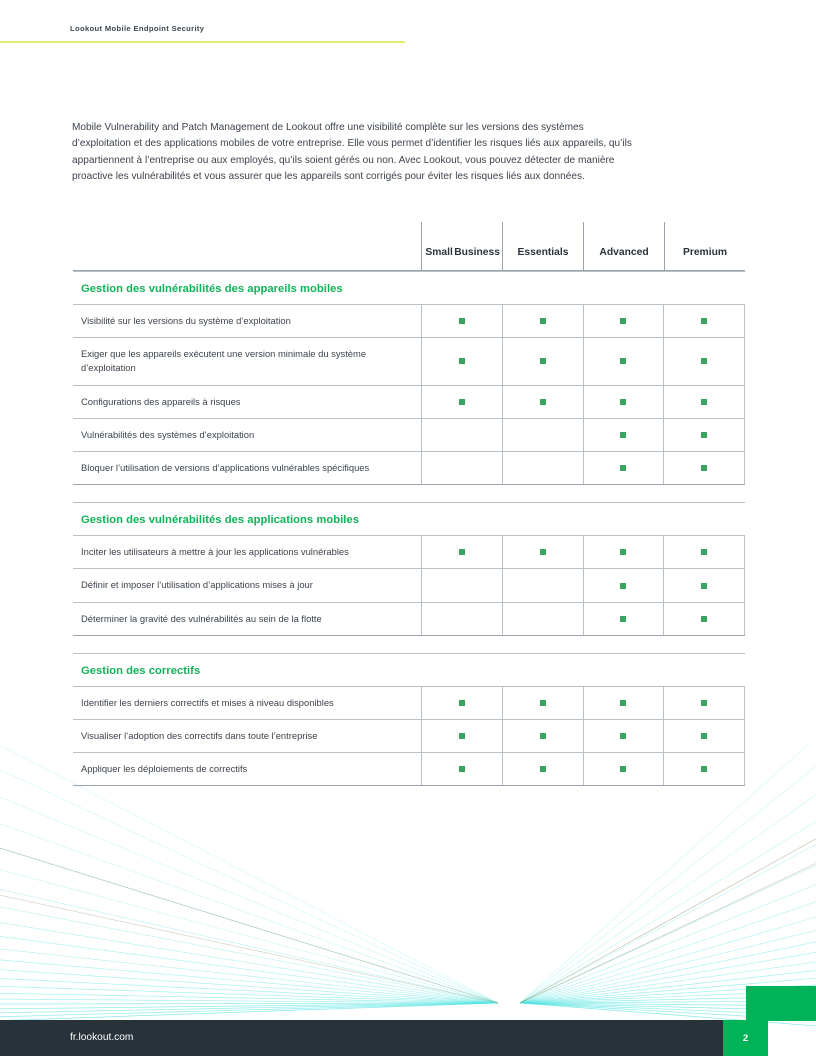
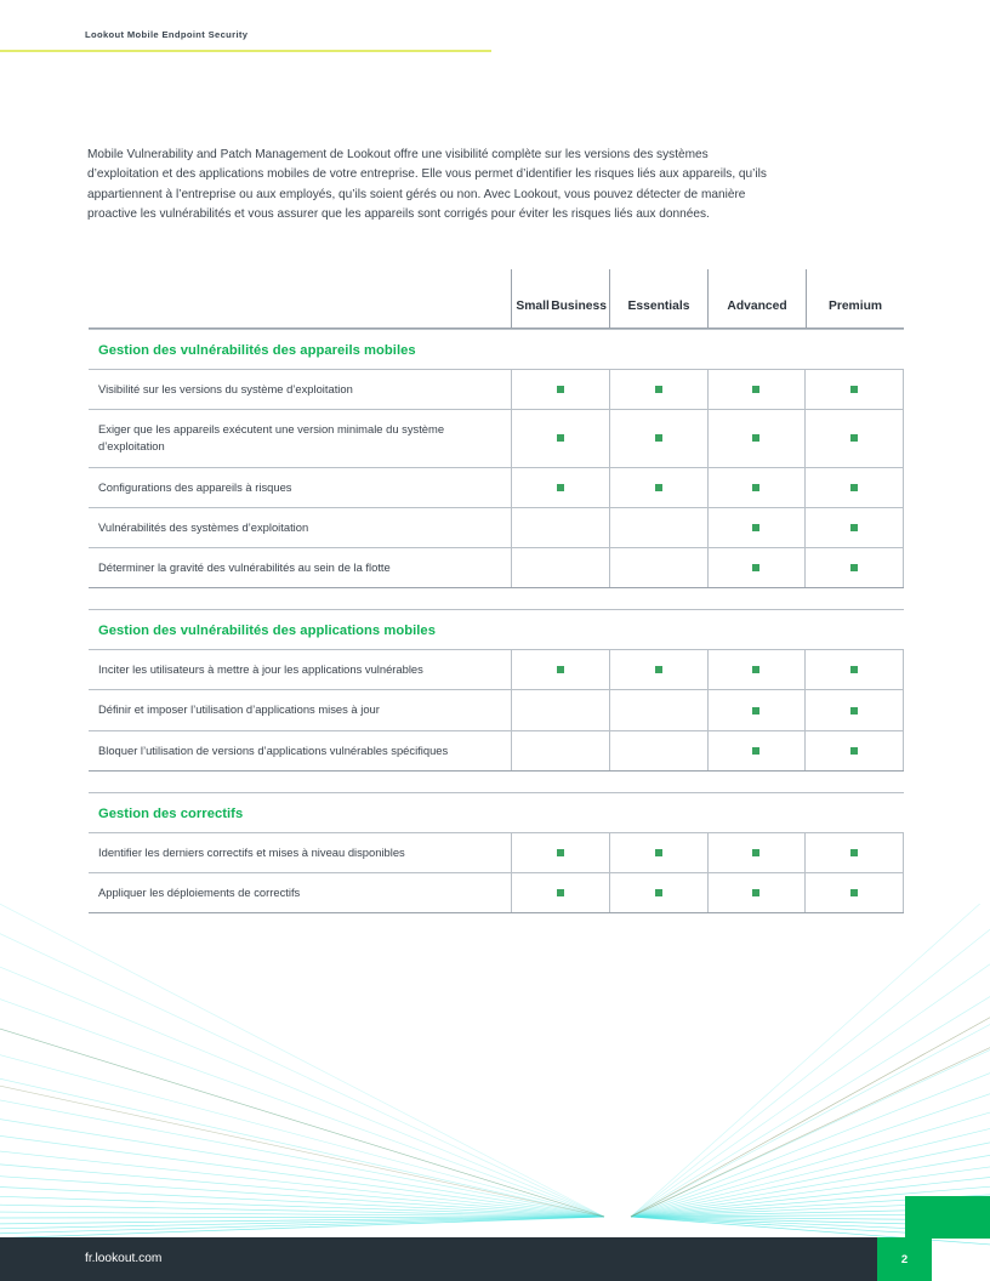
  Lookout Mobile Endpoint Security
  Mobile Vulnerability and Patch Management de Lookout offre une visibilité complète sur les versions des systèmes d’exploitation et des applications mobiles de votre entreprise. Elle vous permet d’identifier les risques liés aux appareils, qu’ils appartiennent à l’entreprise ou aux employés, qu’ils soient gérés ou non. Avec Lookout, vous pouvez détecter de manière proactive les vulnérabilités et vous assurer que les appareils sont corrigés pour éviter les risques liés aux données.
  Small
  Business
  Essentials
  Advanced
  Premium
  Gestion des vulnérabilités des appareils mobiles
  Visibilité sur les versions du système d’exploitation
  Exiger que les appareils exécutent une version minimale du système d’exploitation
  Configurations des appareils à risques
  Vulnérabilités des systèmes d’exploitation
- Bloquer l’utilisation de versions d’applications vulnérables spécifiques
+ Déterminer la gravité des vulnérabilités au sein de la flotte
  Gestion des vulnérabilités des applications mobiles
  Inciter les utilisateurs à mettre à jour les applications vulnérables
  Définir et imposer l’utilisation d’applications mises à jour
- Déterminer la gravité des vulnérabilités au sein de la flotte
+ Bloquer l’utilisation de versions d’applications vulnérables spécifiques
  Gestion des correctifs
  Identifier les derniers correctifs et mises à niveau disponibles
- Visualiser l’adoption des correctifs dans toute l’entreprise
  Appliquer les déploiements de correctifs
  fr.lookout.com
  2
